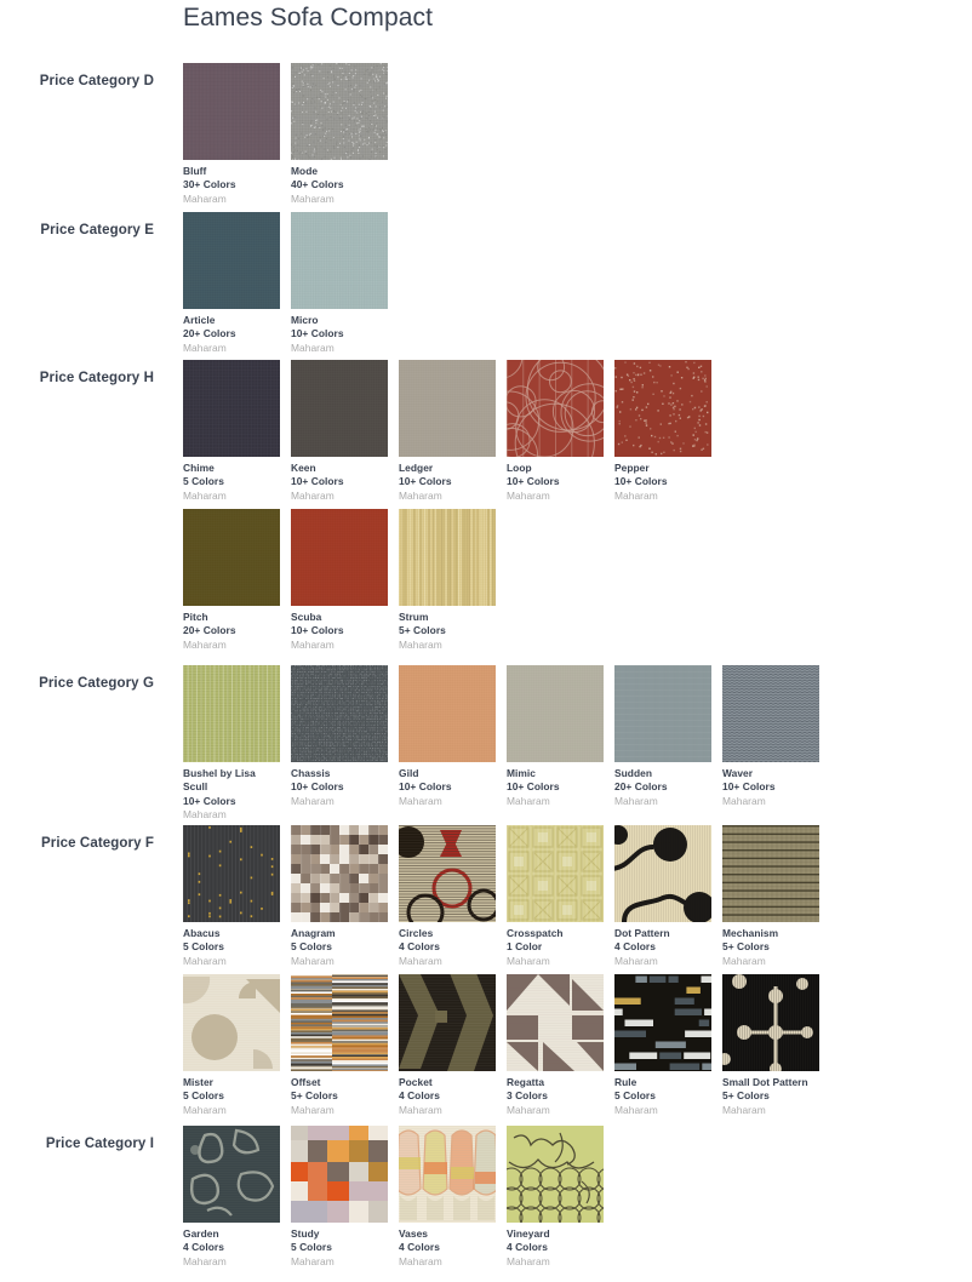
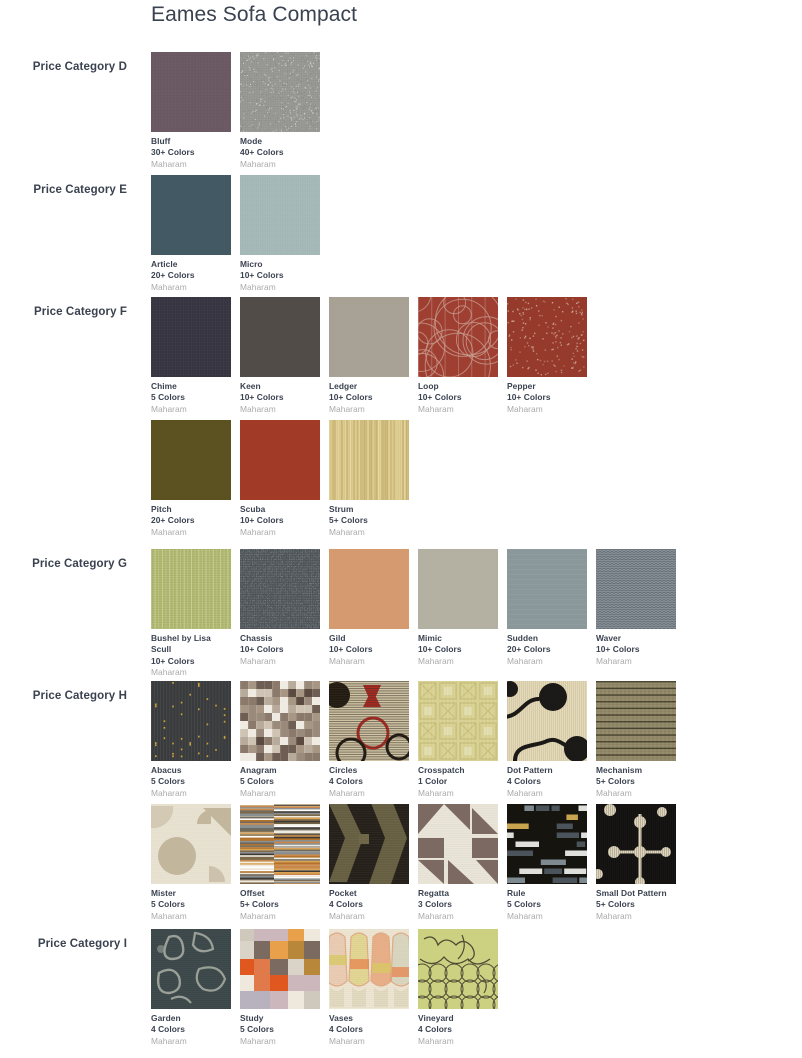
  Eames Sofa Compact
  Price Category D
  Bluff
  30+ Colors
  Maharam
  Mode
  40+ Colors
  Maharam
  Price Category E
  Article
  20+ Colors
  Maharam
  Micro
  10+ Colors
  Maharam
- Price Category H
+ Price Category F
  Chime
  5 Colors
  Maharam
  Keen
  10+ Colors
  Maharam
  Ledger
  10+ Colors
  Maharam
  Loop
  10+ Colors
  Maharam
  Pepper
  10+ Colors
  Maharam
  Pitch
  20+ Colors
  Maharam
  Scuba
  10+ Colors
  Maharam
  Strum
  5+ Colors
  Maharam
  Price Category G
  Bushel by Lisa Scull
  10+ Colors
  Maharam
  Chassis
  10+ Colors
  Maharam
  Gild
  10+ Colors
  Maharam
  Mimic
  10+ Colors
  Maharam
  Sudden
  20+ Colors
  Maharam
  Waver
  10+ Colors
  Maharam
- Price Category F
+ Price Category H
  Abacus
  5 Colors
  Maharam
  Anagram
  5 Colors
  Maharam
  Circles
  4 Colors
  Maharam
  Crosspatch
  1 Color
  Maharam
  Dot Pattern
  4 Colors
  Maharam
  Mechanism
  5+ Colors
  Maharam
  Mister
  5 Colors
  Maharam
  Offset
  5+ Colors
  Maharam
  Pocket
  4 Colors
  Maharam
  Regatta
  3 Colors
  Maharam
  Rule
  5 Colors
  Maharam
  Small Dot Pattern
  5+ Colors
  Maharam
  Price Category I
  Garden
  4 Colors
  Maharam
  Study
  5 Colors
  Maharam
  Vases
  4 Colors
  Maharam
  Vineyard
  4 Colors
  Maharam
